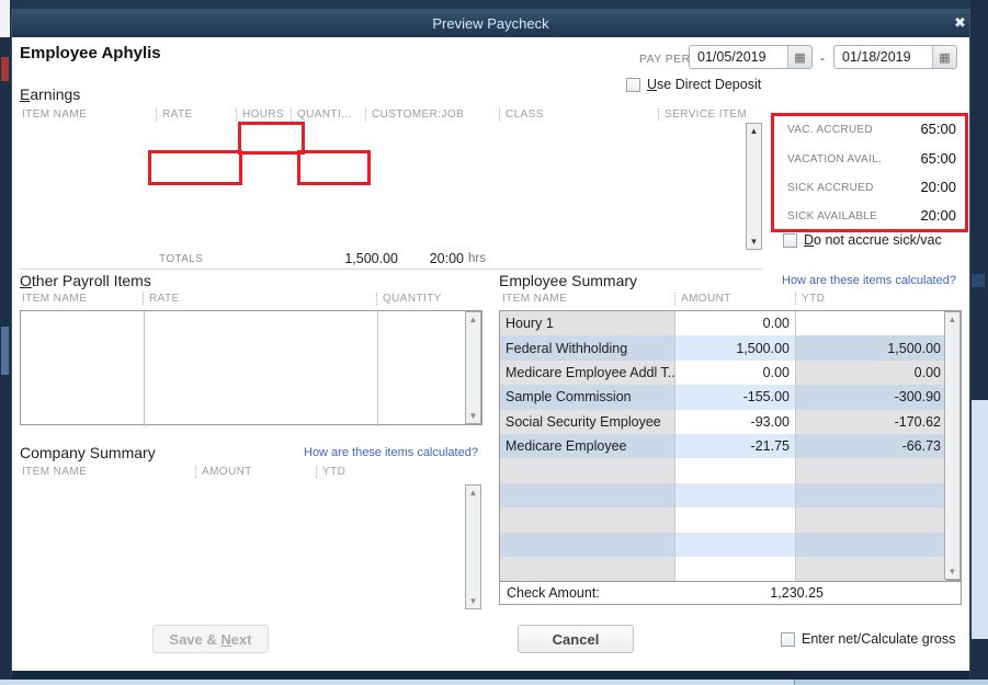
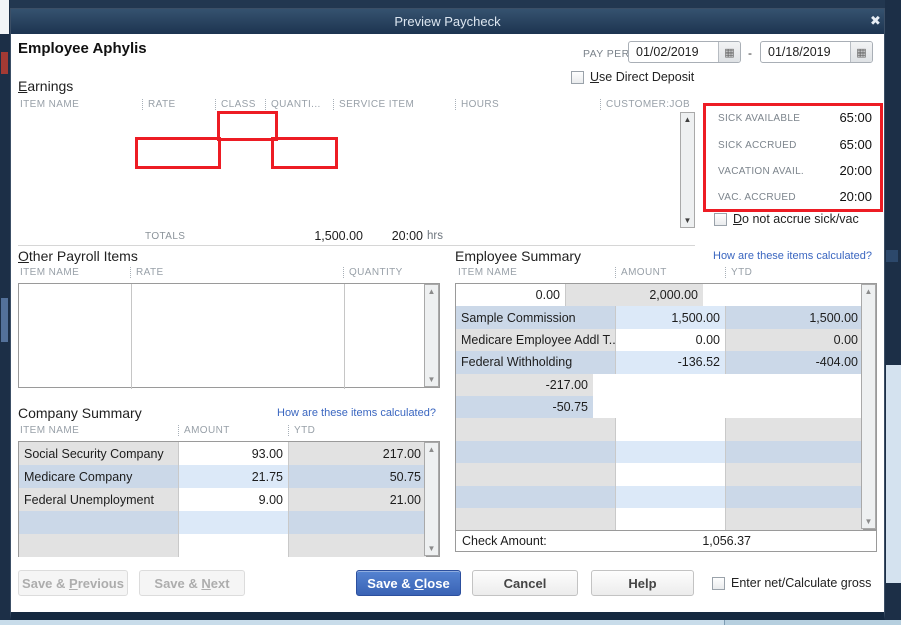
  Preview Paycheck
  ✖
  Employee Aphylis
- 01/05/2019
+ 01/02/2019
  ▦
  -
  01/18/2019
  ▦
  Use Direct Deposit
  Earnings
  ITEM NAME
  RATE
- HOURS
+ CLASS
  QUANTI...
- CUSTOMER:JOB
+ SERVICE ITEM
- CLASS
+ HOURS
- SERVICE ITEM
+ CUSTOMER:JOB
  ▲
  ▼
  TOTALS
  1,500.00
  20:00
  hrs
- VAC. ACCRUED
+ SICK AVAILABLE
  65:00
- VACATION AVAIL.
+ SICK ACCRUED
  65:00
- SICK ACCRUED
+ VACATION AVAIL.
  20:00
- SICK AVAILABLE
+ VAC. ACCRUED
  20:00
  Do not accrue sick/vac
  Other Payroll Items
  ITEM NAME
  RATE
  QUANTITY
  ▲
  ▼
  Employee Summary
  How are these items calculated?
  ITEM NAME
  AMOUNT
  YTD
- Houry 1
  0.00
+ 2,000.00
- Federal Withholding
+ Sample Commission
  1,500.00
  1,500.00
  Medicare Employee Addl T..
  0.00
  0.00
- Sample Commission
+ Federal Withholding
- -155.00
+ -136.52
- -300.90
+ -404.00
- Social Security Employee
- -93.00
- -170.62
+ -217.00
- Medicare Employee
- -21.75
- -66.73
+ -50.75
  ▲
  ▼
  Check Amount:
- 1,230.25
+ 1,056.37
  Company Summary
  How are these items calculated?
  ITEM NAME
  AMOUNT
  YTD
+ Social Security Company
+ 93.00
+ 217.00
+ Medicare Company
+ 21.75
+ 50.75
+ Federal Unemployment
+ 9.00
+ 21.00
  ▲
  ▼
+ Save & Previous
  Save & Next
+ Save & Close
  Cancel
+ Help
  Enter net/Calculate gross
